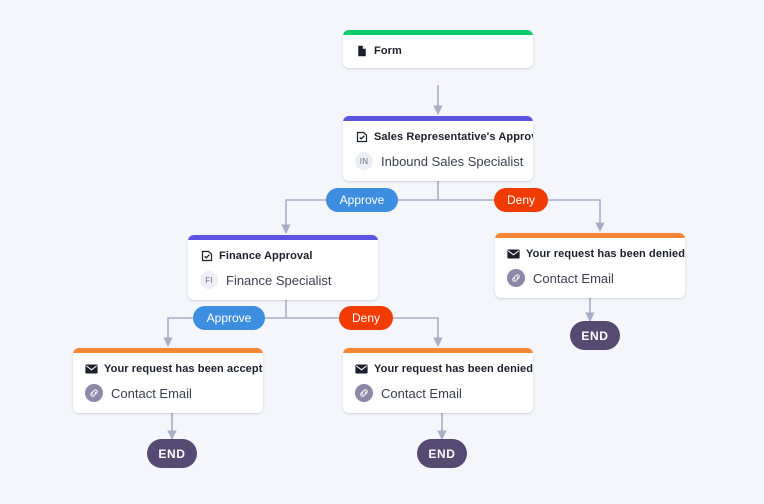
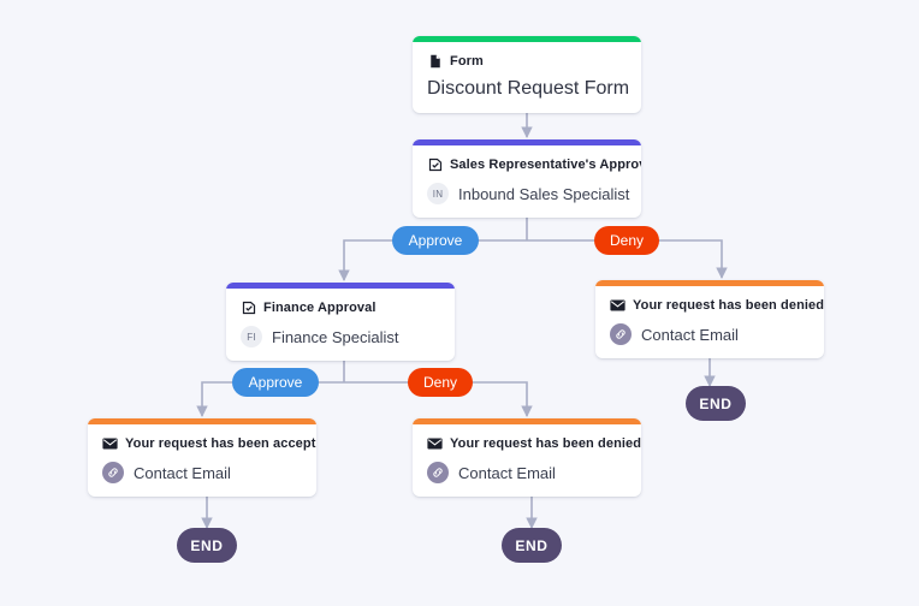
  Form
+ Discount Request Form
  Sales Representative's Appro
  IN
  Inbound Sales Specialist
  Approve
  Deny
  Finance Approval
  FI
  Finance Specialist
  Your request has been denied
  Contact Email
  Approve
  Deny
  Your request has been accept
  Contact Email
  Your request has been denied
  Contact Email
  END
  END
  END
